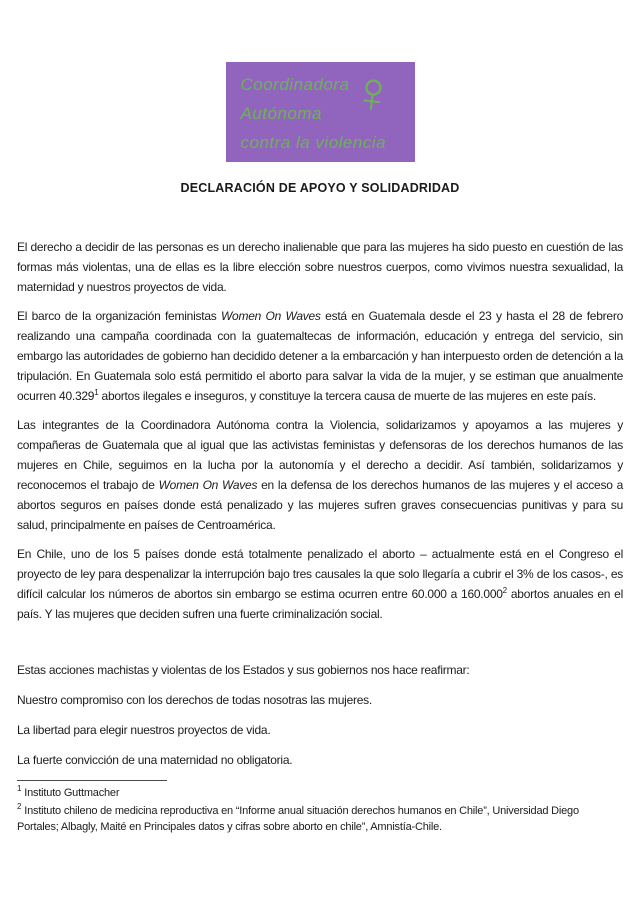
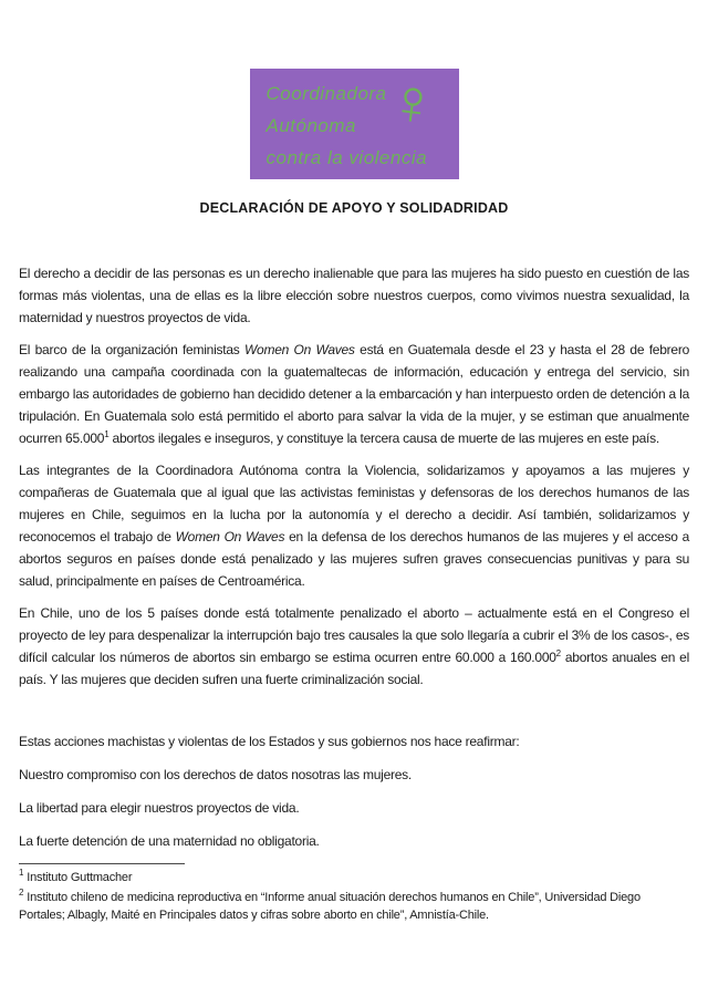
  Coordinadora
  Autónoma
  contra la violencia
  DECLARACIÓN DE APOYO Y SOLIDADRIDAD
  El derecho a decidir de las personas es un derecho inalienable que para las mujeres ha sido puesto en cuestión de las formas más violentas, una de ellas es la libre elección sobre nuestros cuerpos, como vivimos nuestra sexualidad, la maternidad y nuestros proyectos de vida.
- El barco de la organización feministas Women On Waves está en Guatemala desde el 23 y hasta el 28 de febrero realizando una campaña coordinada con la guatemaltecas de información, educación y entrega del servicio, sin embargo las autoridades de gobierno han decidido detener a la embarcación y han interpuesto orden de detención a la tripulación. En Guatemala solo está permitido el aborto para salvar la vida de la mujer, y se estiman que anualmente ocurren 40.3291 abortos ilegales e inseguros, y constituye la tercera causa de muerte de las mujeres en este país.
+ El barco de la organización feministas Women On Waves está en Guatemala desde el 23 y hasta el 28 de febrero realizando una campaña coordinada con la guatemaltecas de información, educación y entrega del servicio, sin embargo las autoridades de gobierno han decidido detener a la embarcación y han interpuesto orden de detención a la tripulación. En Guatemala solo está permitido el aborto para salvar la vida de la mujer, y se estiman que anualmente ocurren 65.0001 abortos ilegales e inseguros, y constituye la tercera causa de muerte de las mujeres en este país.
  Las integrantes de la Coordinadora Autónoma contra la Violencia, solidarizamos y apoyamos a las mujeres y compañeras de Guatemala que al igual que las activistas feministas y defensoras de los derechos humanos de las mujeres en Chile, seguimos en la lucha por la autonomía y el derecho a decidir. Así también, solidarizamos y reconocemos el trabajo de Women On Waves en la defensa de los derechos humanos de las mujeres y el acceso a abortos seguros en países donde está penalizado y las mujeres sufren graves consecuencias punitivas y para su salud, principalmente en países de Centroamérica.
  En Chile, uno de los 5 países donde está totalmente penalizado el aborto – actualmente está en el Congreso el proyecto de ley para despenalizar la interrupción bajo tres causales la que solo llegaría a cubrir el 3% de los casos-, es difícil calcular los números de abortos sin embargo se estima ocurren entre 60.000 a 160.0002 abortos anuales en el país. Y las mujeres que deciden sufren una fuerte criminalización social.
  Estas acciones machistas y violentas de los Estados y sus gobiernos nos hace reafirmar:
- Nuestro compromiso con los derechos de todas nosotras las mujeres.
+ Nuestro compromiso con los derechos de datos nosotras las mujeres.
  La libertad para elegir nuestros proyectos de vida.
- La fuerte convicción de una maternidad no obligatoria.
+ La fuerte detención de una maternidad no obligatoria.
  1 Instituto Guttmacher
  2 Instituto chileno de medicina reproductiva en “Informe anual situación derechos humanos en Chile”, Universidad Diego Portales; Albagly, Maité en Principales datos y cifras sobre aborto en chile”, Amnistía-Chile.
